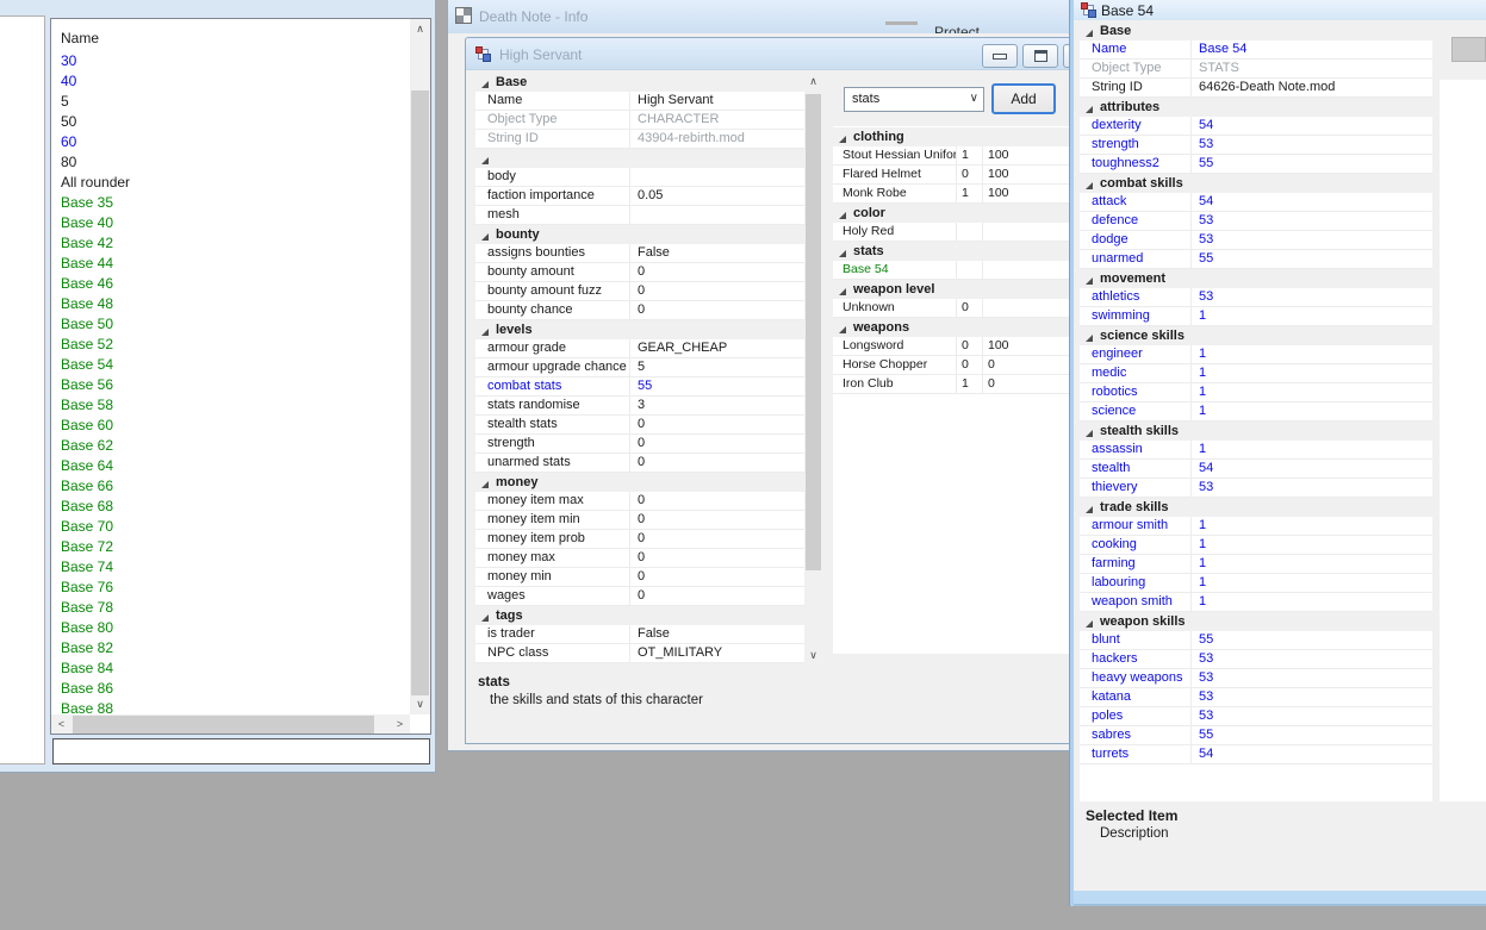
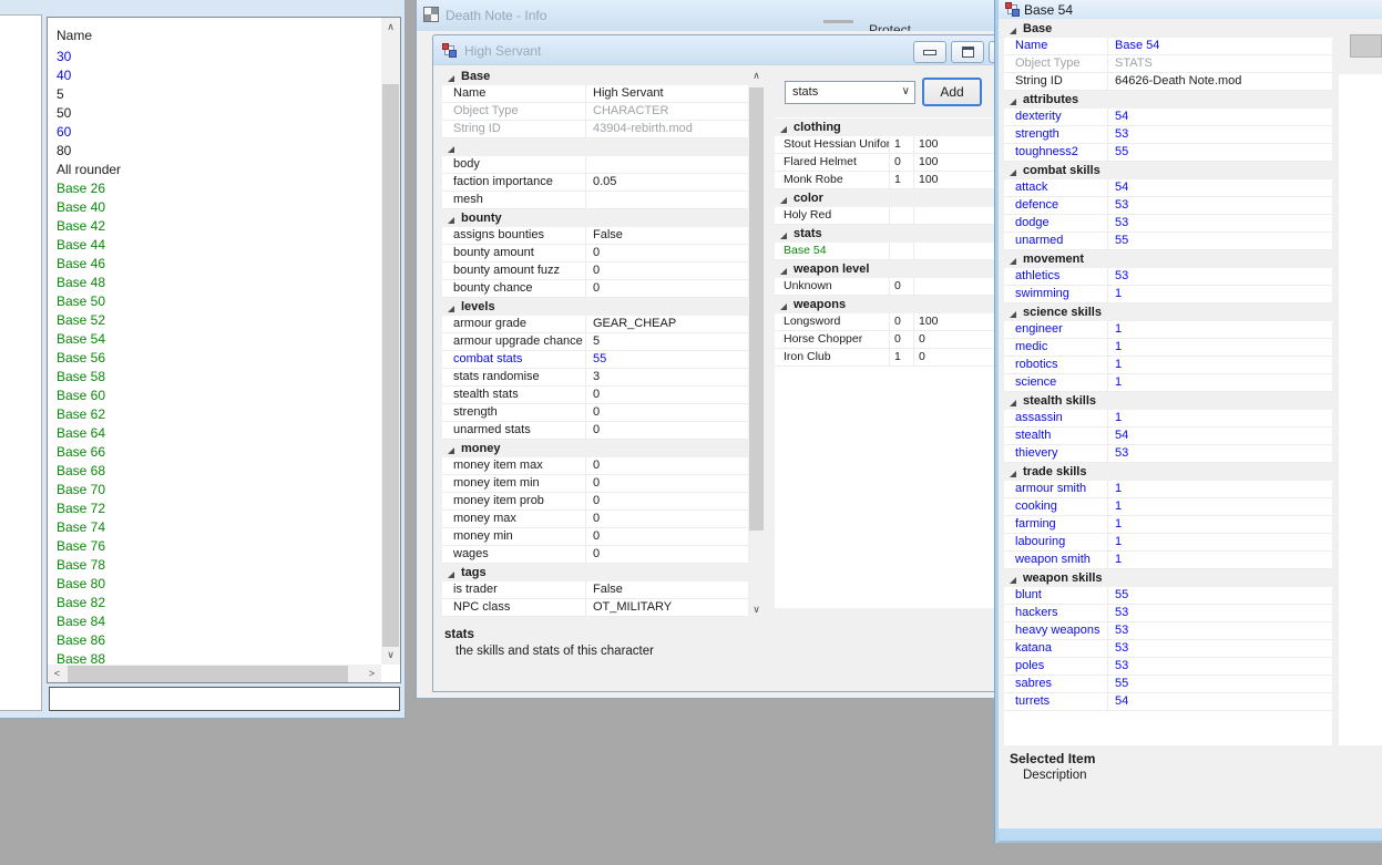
  Name
  30
  40
  5
  50
  60
  80
  All rounder
- Base 35
+ Base 26
  Base 40
  Base 42
  Base 44
  Base 46
  Base 48
  Base 50
  Base 52
  Base 54
  Base 56
  Base 58
  Base 60
  Base 62
  Base 64
  Base 66
  Base 68
  Base 70
  Base 72
  Base 74
  Base 76
  Base 78
  Base 80
  Base 82
  Base 84
  Base 86
  Base 88
  ∧
  ∨
  <
  >
  Death Note - Info
  Protect
  High Servant
  Base
  Name
  High Servant
  Object Type
  CHARACTER
  String ID
  43904-rebirth.mod
  body
  faction importance
  0.05
  mesh
  bounty
  assigns bounties
  False
  bounty amount
  0
  bounty amount fuzz
  0
  bounty chance
  0
  levels
  armour grade
  GEAR_CHEAP
  armour upgrade chance
  5
  combat stats
  55
  stats randomise
  3
  stealth stats
  0
  strength
  0
  unarmed stats
  0
  money
  money item max
  0
  money item min
  0
  money item prob
  0
  money max
  0
  money min
  0
  wages
  0
  tags
  is trader
  False
  NPC class
  OT_MILITARY
  ∧
  ∨
  stats
  ∨
  Add
  clothing
  Stout Hessian Unifor
  1
  100
  Flared Helmet
  0
  100
  Monk Robe
  1
  100
  color
  Holy Red
  stats
  Base 54
  weapon level
  Unknown
  0
  weapons
  Longsword
  0
  100
  Horse Chopper
  0
  0
  Iron Club
  1
  0
  stats
  the skills and stats of this character
  Base 54
  Base
  Name
  Base 54
  Object Type
  STATS
  String ID
  64626-Death Note.mod
  attributes
  dexterity
  54
  strength
  53
  toughness2
  55
  combat skills
  attack
  54
  defence
  53
  dodge
  53
  unarmed
  55
  movement
  athletics
  53
  swimming
  1
  science skills
  engineer
  1
  medic
  1
  robotics
  1
  science
  1
  stealth skills
  assassin
  1
  stealth
  54
  thievery
  53
  trade skills
  armour smith
  1
  cooking
  1
  farming
  1
  labouring
  1
  weapon smith
  1
  weapon skills
  blunt
  55
  hackers
  53
  heavy weapons
  53
  katana
  53
  poles
  53
  sabres
  55
  turrets
  54
  Selected Item
  Description
